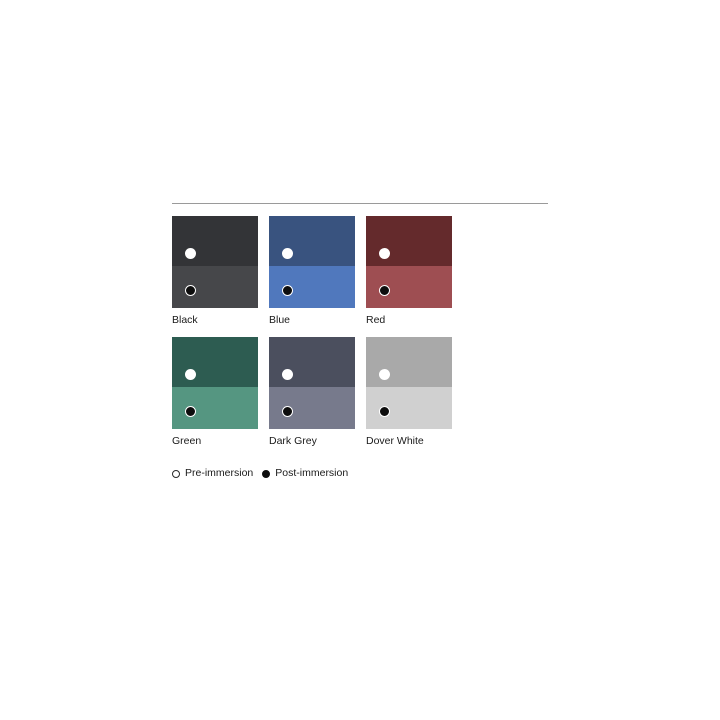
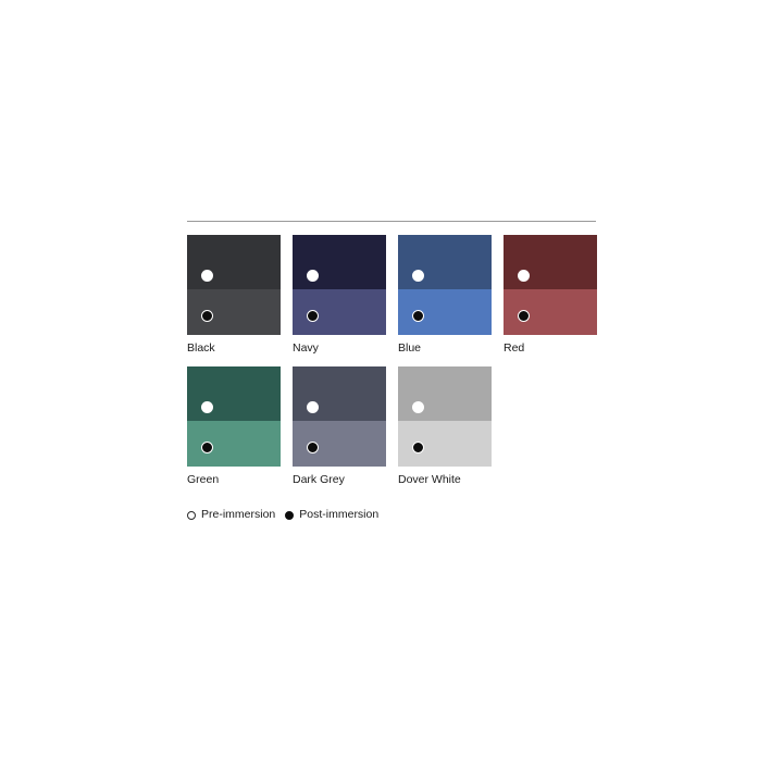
  Black
+ Navy
  Blue
  Red
  Green
  Dark Grey
  Dover White
  Pre-immersion
  Post-immersion
